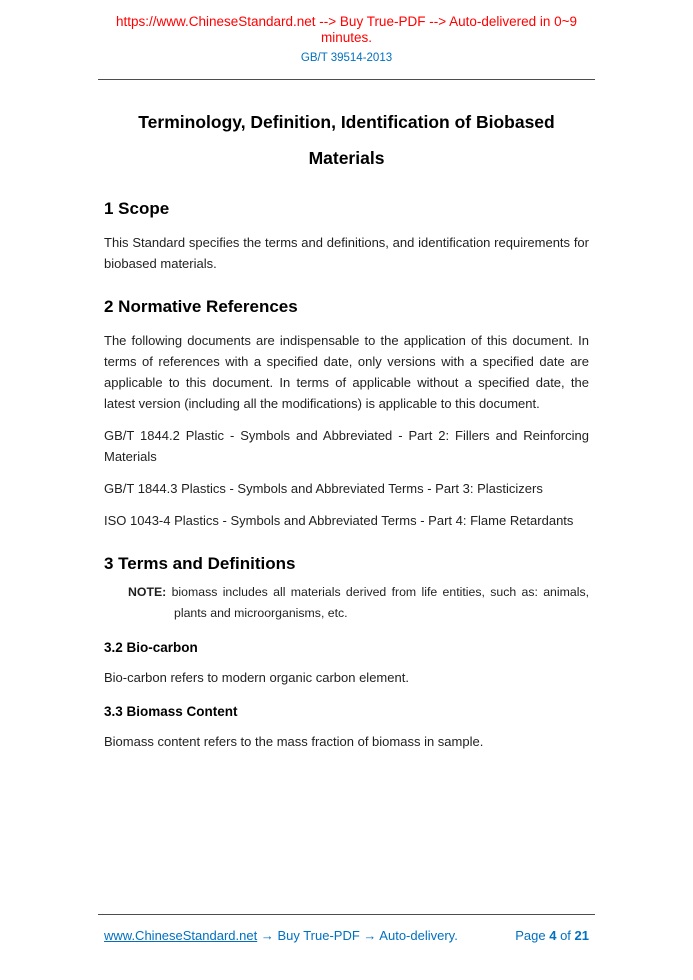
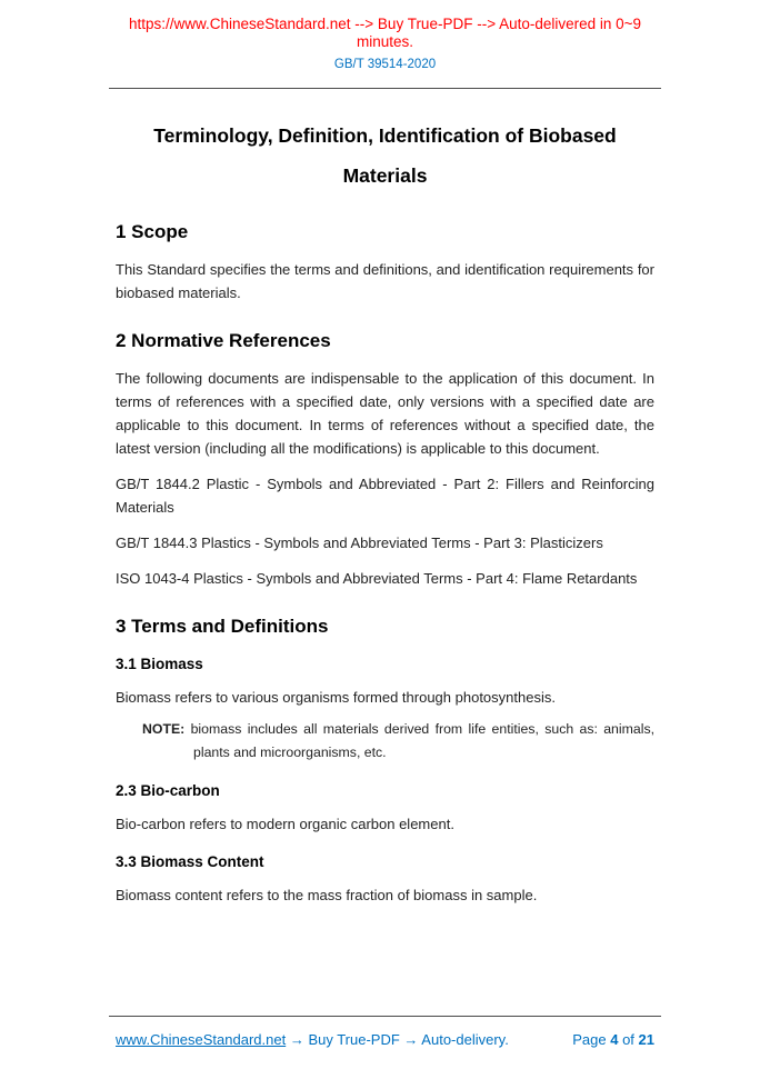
  https://www.ChineseStandard.net --> Buy True-PDF --> Auto-delivered in 0~9 minutes.
- GB/T 39514-2013
+ GB/T 39514-2020
  Terminology, Definition, Identification of Biobased
  Materials
  1 Scope
  This Standard specifies the terms and definitions, and identification requirements for biobased materials.
  2 Normative References
- The following documents are indispensable to the application of this document. In terms of references with a specified date, only versions with a specified date are applicable to this document. In terms of applicable without a specified date, the latest version (including all the modifications) is applicable to this document.
+ The following documents are indispensable to the application of this document. In terms of references with a specified date, only versions with a specified date are applicable to this document. In terms of references without a specified date, the latest version (including all the modifications) is applicable to this document.
  GB/T 1844.2 Plastic - Symbols and Abbreviated - Part 2: Fillers and Reinforcing Materials
  GB/T 1844.3 Plastics - Symbols and Abbreviated Terms - Part 3: Plasticizers
  ISO 1043-4 Plastics - Symbols and Abbreviated Terms - Part 4: Flame Retardants
  3 Terms and Definitions
+ 3.1 Biomass
+ Biomass refers to various organisms formed through photosynthesis.
  NOTE: biomass includes all materials derived from life entities, such as: animals, plants and microorganisms, etc.
- 3.2 Bio-carbon
+ 2.3 Bio-carbon
  Bio-carbon refers to modern organic carbon element.
  3.3 Biomass Content
  Biomass content refers to the mass fraction of biomass in sample.
  www.ChineseStandard.net → Buy True-PDF → Auto-delivery.
  Page 4 of 21
